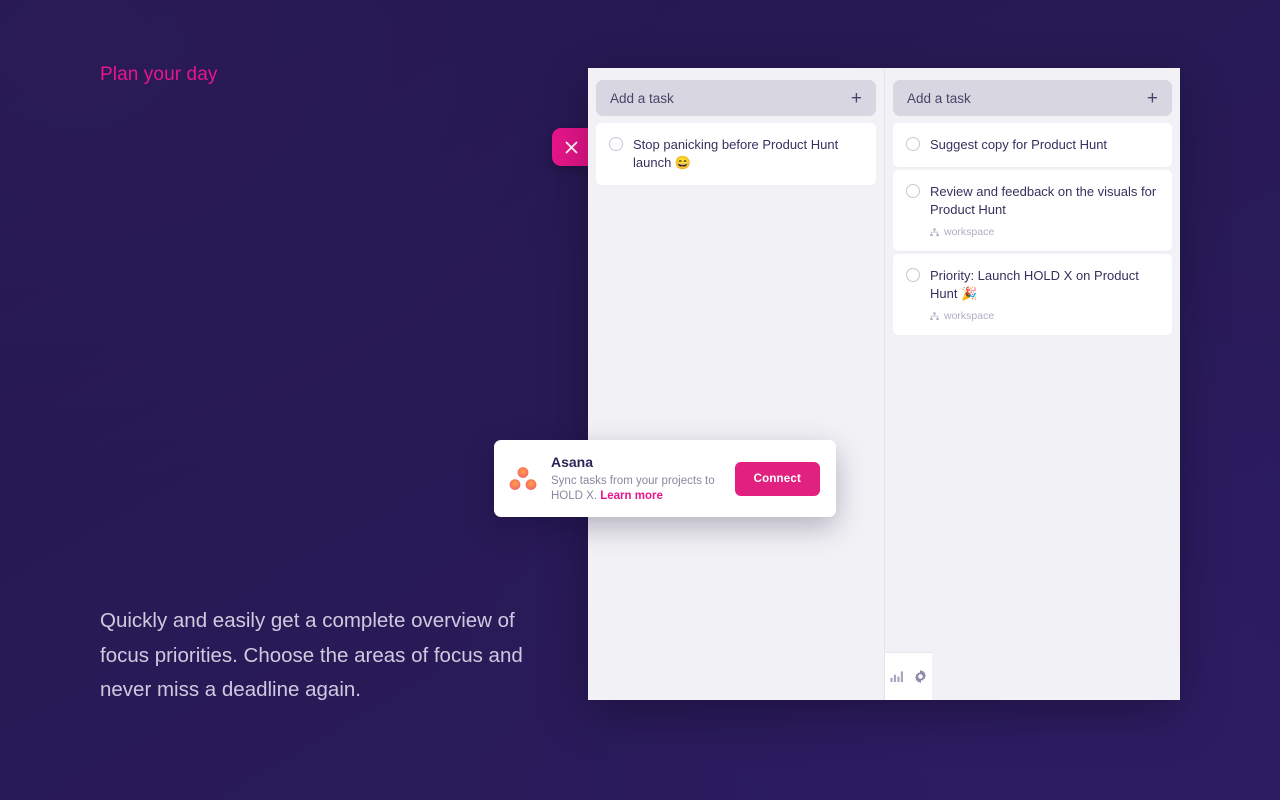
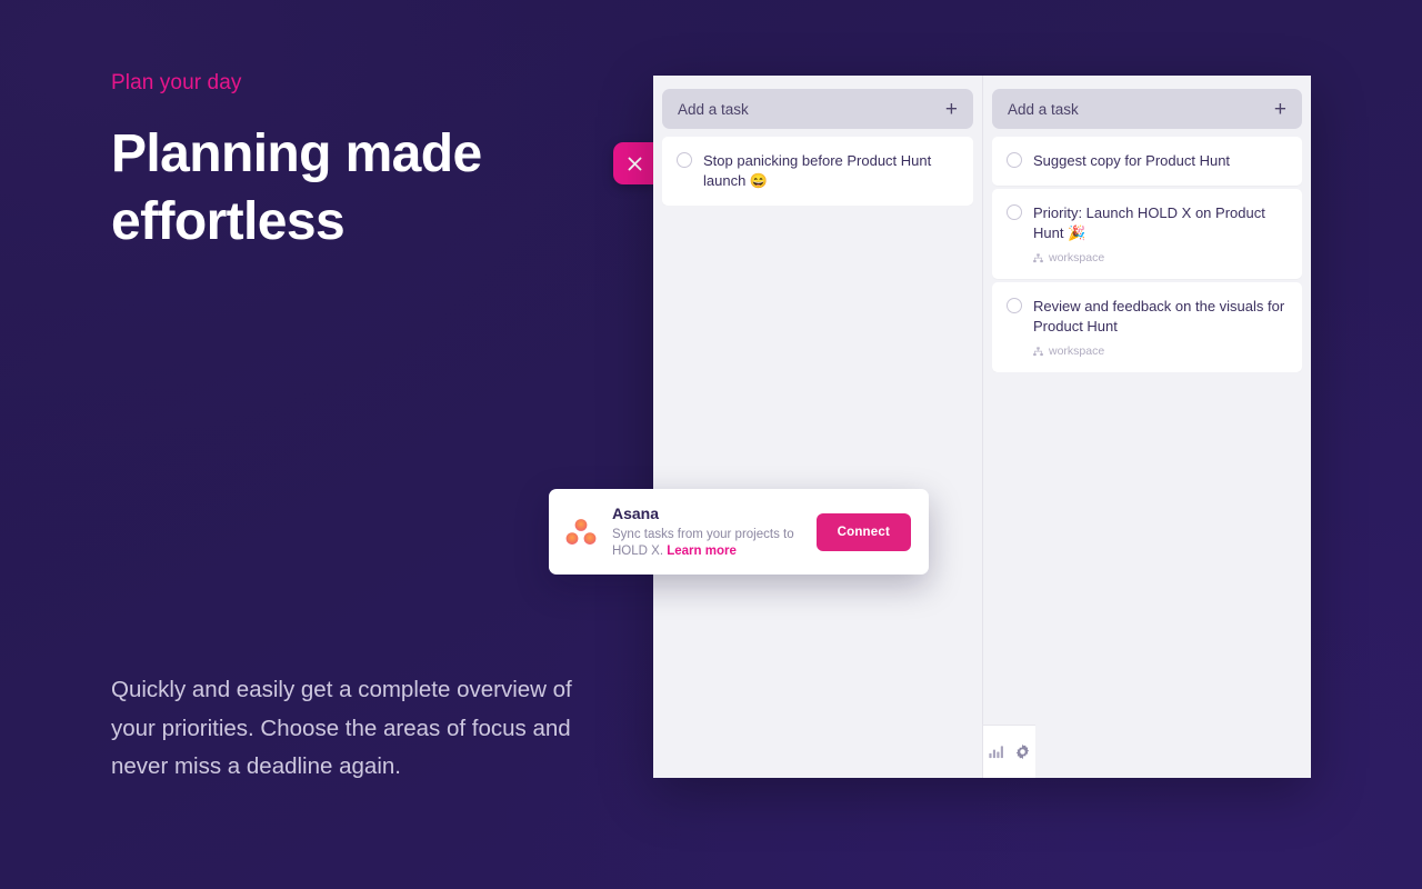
  Plan your day
+ Planning made effortless
- Quickly and easily get a complete overview of focus priorities. Choose the areas of focus and never miss a deadline again.
+ Quickly and easily get a complete overview of your priorities. Choose the areas of focus and never miss a deadline again.
  Add a task
  +
  Stop panicking before Product Hunt launch 😄
  Add a task
  +
  Suggest copy for Product Hunt
- Review and feedback on the visuals for Product Hunt
+ Priority: Launch HOLD X on Product Hunt 🎉
  workspace
- Priority: Launch HOLD X on Product Hunt 🎉
+ Review and feedback on the visuals for Product Hunt
  workspace
  Asana
  Sync tasks from your projects to HOLD X. Learn more
  Connect
